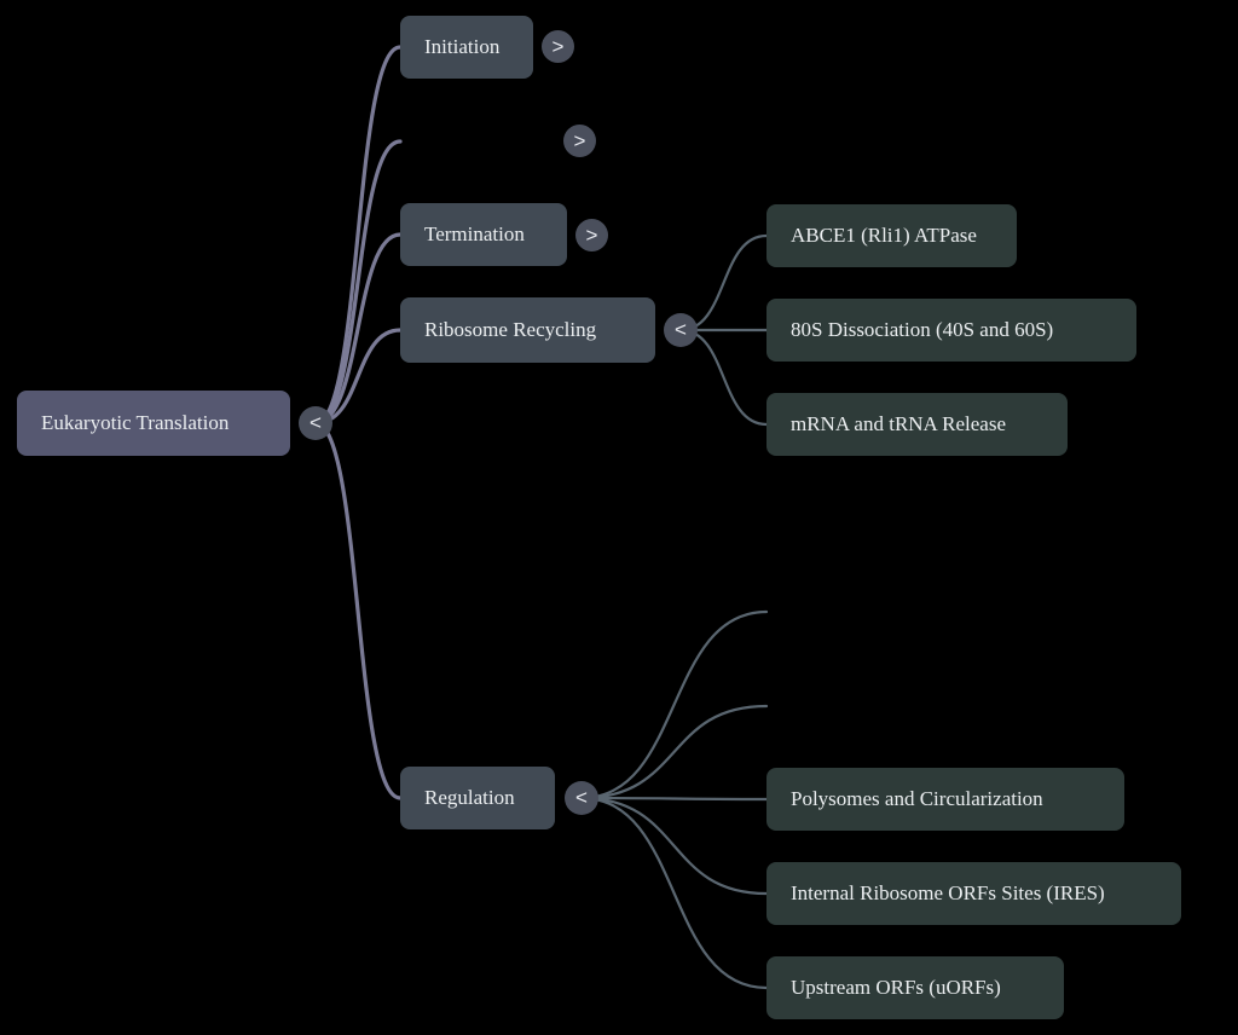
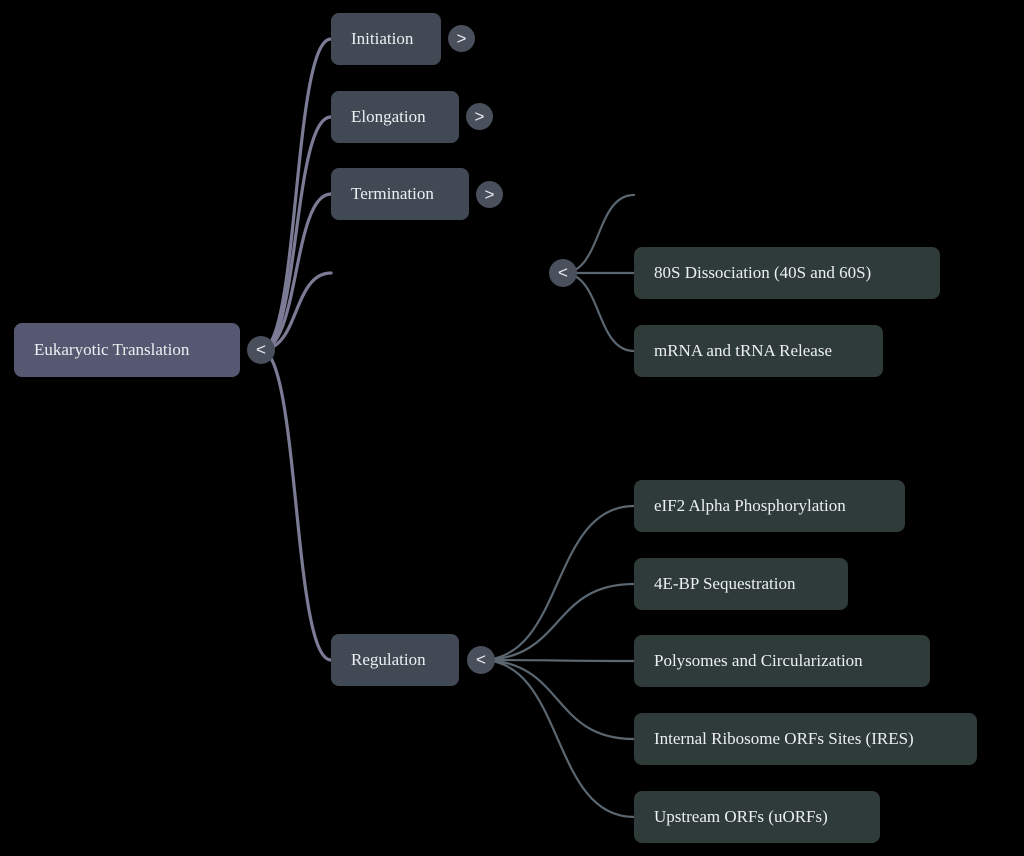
  Eukaryotic Translation
  <
  Initiation
  >
+ Elongation
  >
  Termination
  >
- Ribosome Recycling
  <
  Regulation
  <
- ABCE1 (Rli1) ATPase
  80S Dissociation (40S and 60S)
  mRNA and tRNA Release
+ eIF2 Alpha Phosphorylation
+ 4E-BP Sequestration
  Polysomes and Circularization
  Internal Ribosome ORFs Sites (IRES)
  Upstream ORFs (uORFs)
